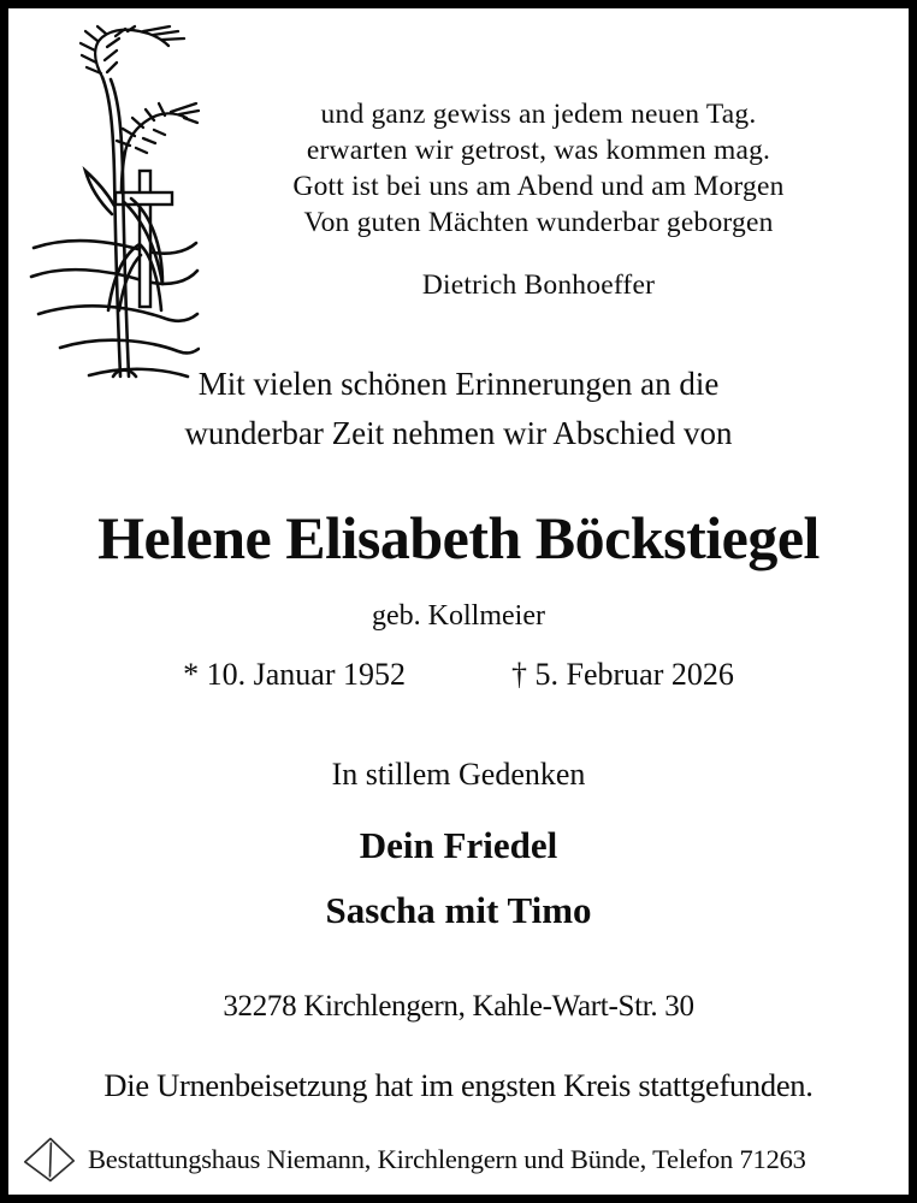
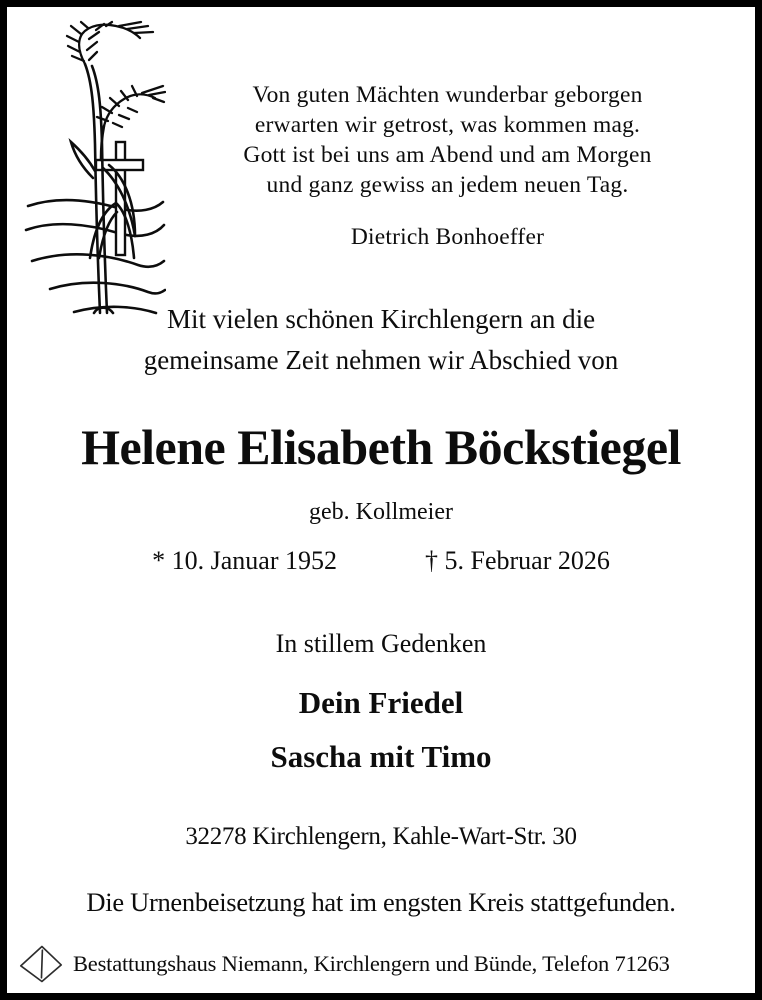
- und ganz gewiss an jedem neuen Tag.
+ Von guten Mächten wunderbar geborgen
  erwarten wir getrost, was kommen mag.
  Gott ist bei uns am Abend und am Morgen
- Von guten Mächten wunderbar geborgen
+ und ganz gewiss an jedem neuen Tag.
  Dietrich Bonhoeffer
- Mit vielen schönen Erinnerungen an die
+ Mit vielen schönen Kirchlengern an die
- wunderbar Zeit nehmen wir Abschied von
+ gemeinsame Zeit nehmen wir Abschied von
  Helene Elisabeth Böckstiegel
  geb. Kollmeier
  * 10. Januar 1952
  † 5. Februar 2026
  In stillem Gedenken
  Dein Friedel
  Sascha mit Timo
  32278 Kirchlengern, Kahle-Wart-Str. 30
  Die Urnenbeisetzung hat im engsten Kreis stattgefunden.
  Bestattungshaus Niemann, Kirchlengern und Bünde, Telefon 71263
